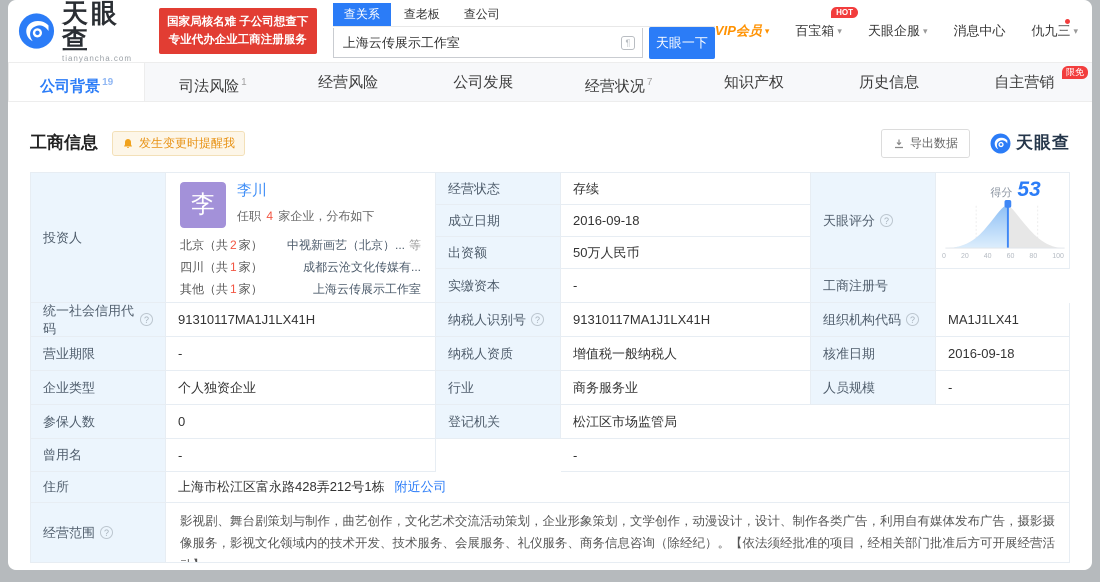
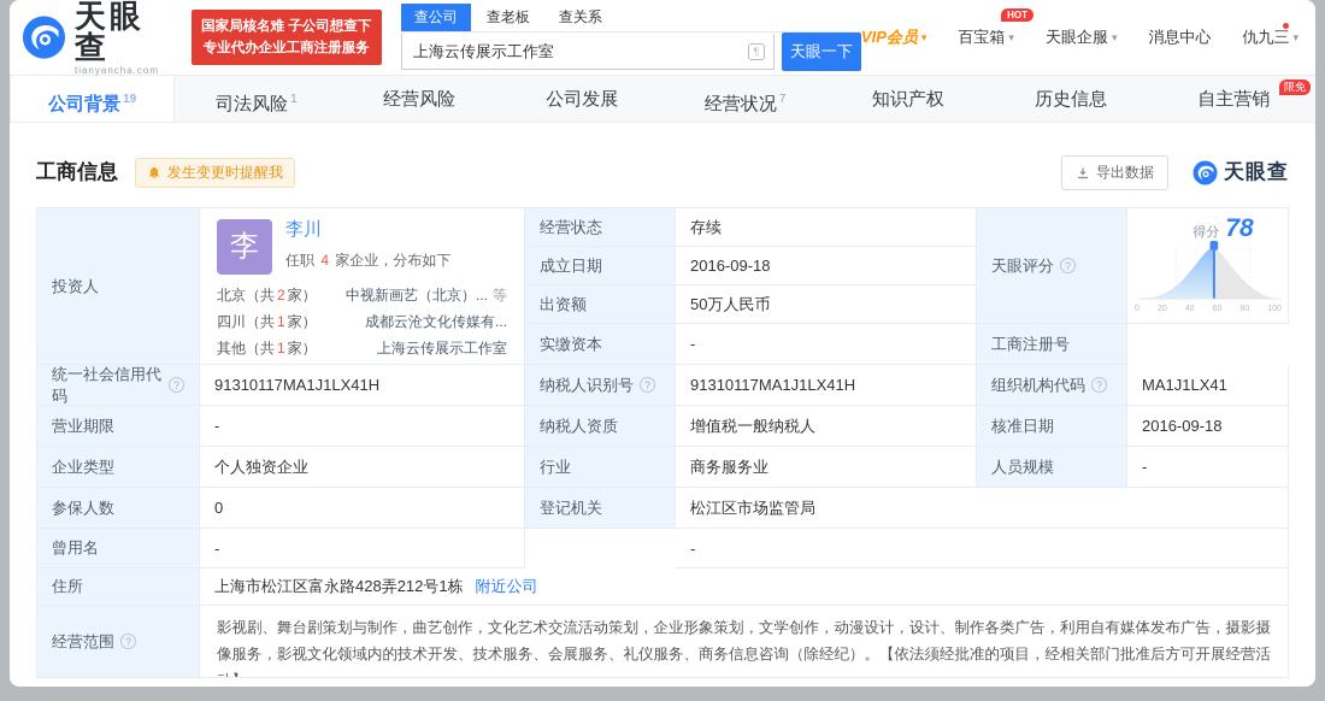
  天眼查
  tianyancha.com
  国家局核名难 子公司想查下
  专业代办企业工商注册服务
- 查关系
+ 查公司
  查老板
- 查公司
+ 查关系
  上海云传展示工作室
  ¶
  天眼一下
  VIP会员
  ▾
  百宝箱
  ▾
  HOT
  天眼企服
  ▾
  消息中心
  仇九三
  ▾
  公司背景 19
  司法风险 1
  经营风险
  公司发展
  经营状况 7
  知识产权
  历史信息
  自主营销
  限免
  工商信息
  发生变更时提醒我
  导出数据
  天眼查
  投资人
  李
  李川
  任职 4 家企业，分布如下
  北京（共 2 家）
  中视新画艺（北京）... 等
  四川（共 1 家）
  成都云沧文化传媒有...
  其他（共 1 家）
  上海云传展示工作室
  经营状态
  存续
  成立日期
  2016-09-18
  出资额
  50万人民币
  实缴资本
  -
  天眼评分
  ?
- 得分 53
+ 得分 78
  工商注册号
  统一社会信用代码
  ?
  91310117MA1J1LX41H
  纳税人识别号
  ?
  91310117MA1J1LX41H
  组织机构代码
  ?
  MA1J1LX41
  营业期限
  -
  纳税人资质
  增值税一般纳税人
  核准日期
  2016-09-18
  企业类型
  个人独资企业
  行业
  商务服务业
  人员规模
  -
  参保人数
  0
  登记机关
  松江区市场监管局
  曾用名
  -
  -
  住所
  上海市松江区富永路428弄212号1栋
  附近公司
  经营范围
  ?
  影视剧、舞台剧策划与制作，曲艺创作，文化艺术交流活动策划，企业形象策划，文学创作，动漫设计，设计、制作各类广告，利用自有媒体发布广告，摄影摄像服务，影视文化领域内的技术开发、技术服务、会展服务、礼仪服务、商务信息咨询（除经纪）。【依法须经批准的项目，经相关部门批准后方可开展经营活
